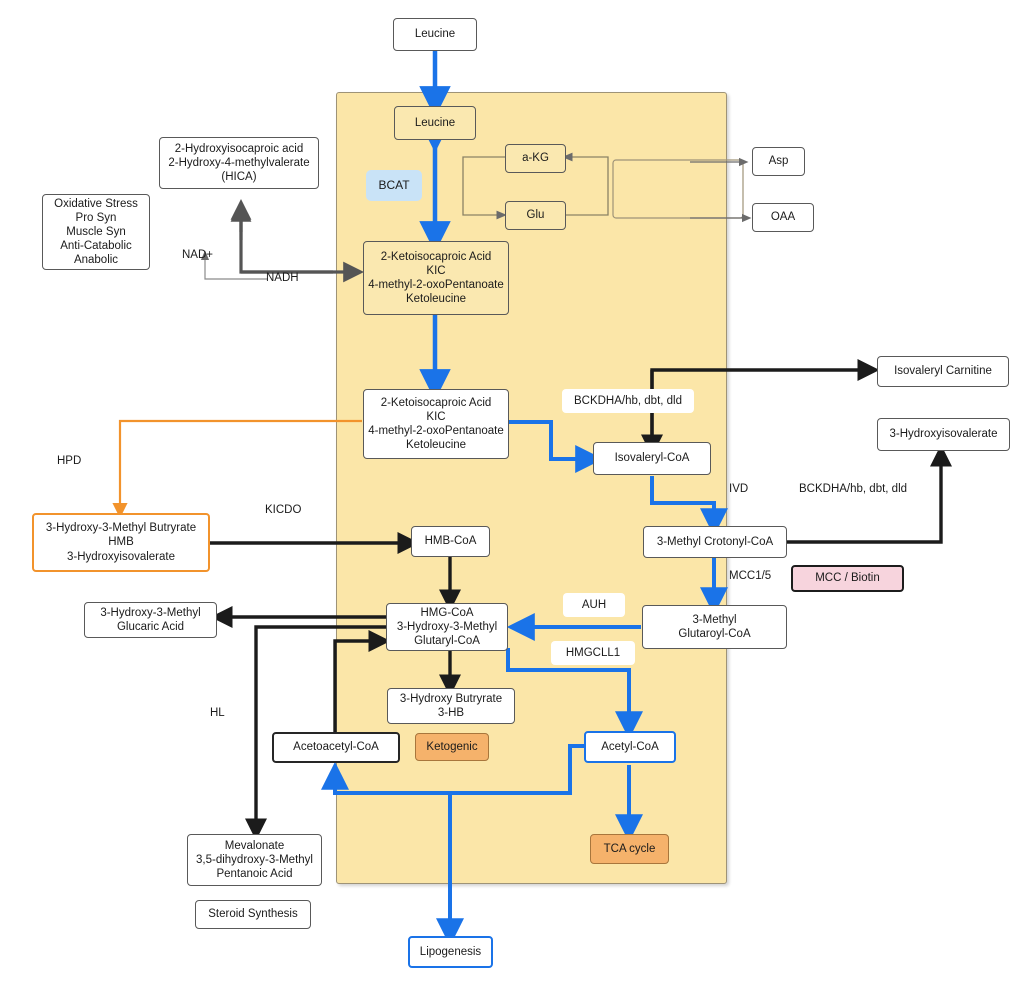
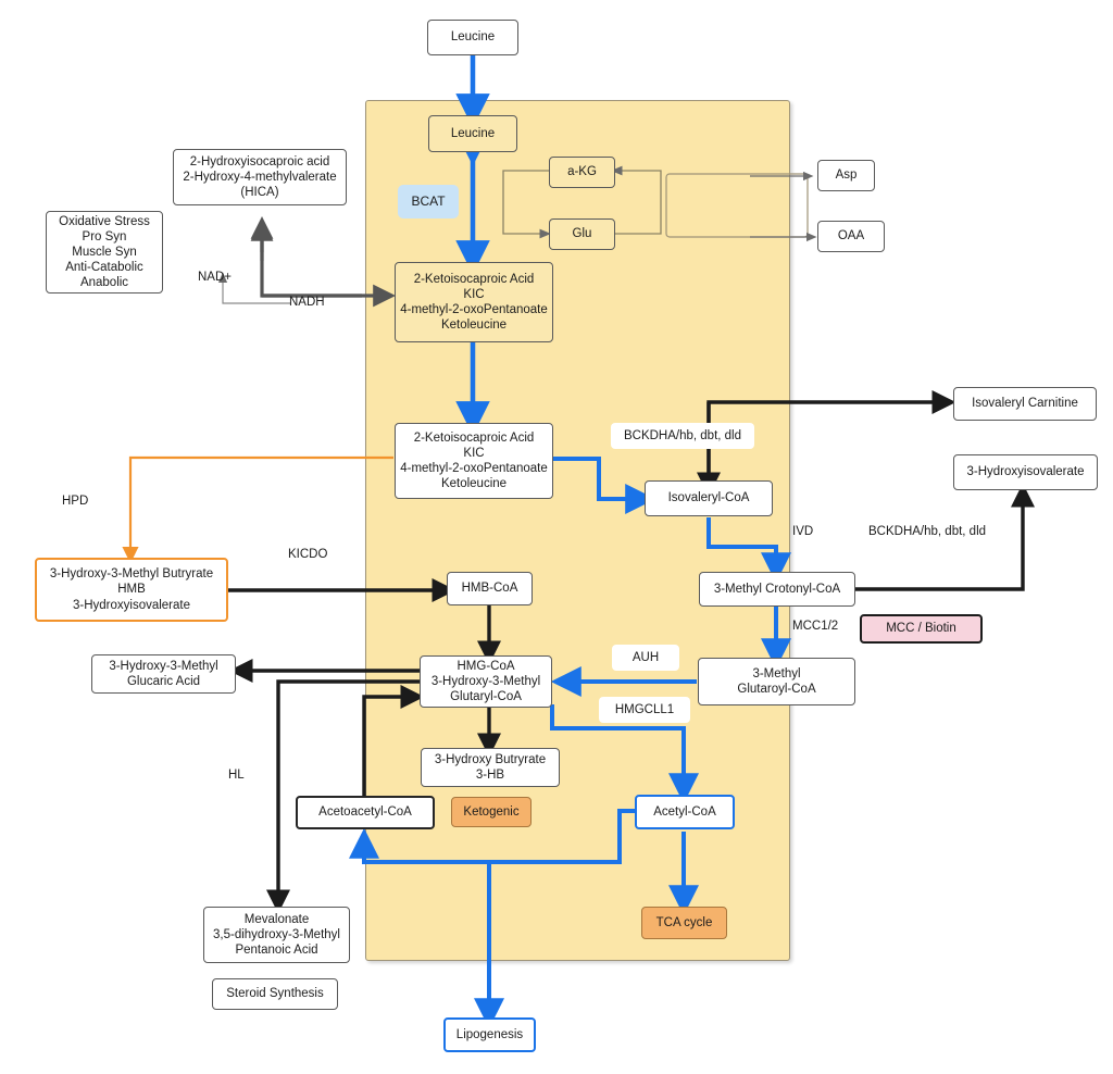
  Leucine
  Leucine
  BCAT
  a-KG
  Glu
  Asp
  OAA
  2-Hydroxyisocaproic acid
  2-Hydroxy-4-methylvalerate
  (HICA)
  Oxidative Stress
  Pro Syn
  Muscle Syn
  Anti-Catabolic
  Anabolic
  2-Ketoisocaproic Acid
  KIC
  4-methyl-2-oxoPentanoate
  Ketoleucine
  2-Ketoisocaproic Acid
  KIC
  4-methyl-2-oxoPentanoate
  Ketoleucine
  BCKDHA/hb, dbt, dld
  Isovaleryl-CoA
  Isovaleryl Carnitine
  3-Hydroxyisovalerate
  3-Methyl Crotonyl-CoA
  MCC / Biotin
  3-Methyl
  Glutaroyl-CoA
  AUH
  HMGCLL1
  3-Hydroxy-3-Methyl Butryrate
  HMB
  3-Hydroxyisovalerate
  HMB-CoA
  HMG-CoA
  3-Hydroxy-3-Methyl
  Glutaryl-CoA
  3-Hydroxy-3-Methyl
  Glucaric Acid
  3-Hydroxy Butryrate
  3-HB
  Acetoacetyl-CoA
  Ketogenic
  Acetyl-CoA
  TCA cycle
  Lipogenesis
  Mevalonate
  3,5-dihydroxy-3-Methyl
  Pentanoic Acid
  Steroid Synthesis
  NAD+
  NADH
  HPD
  KICDO
  HL
  IVD
- MCC1/5
+ MCC1/2
  BCKDHA/hb, dbt, dld
